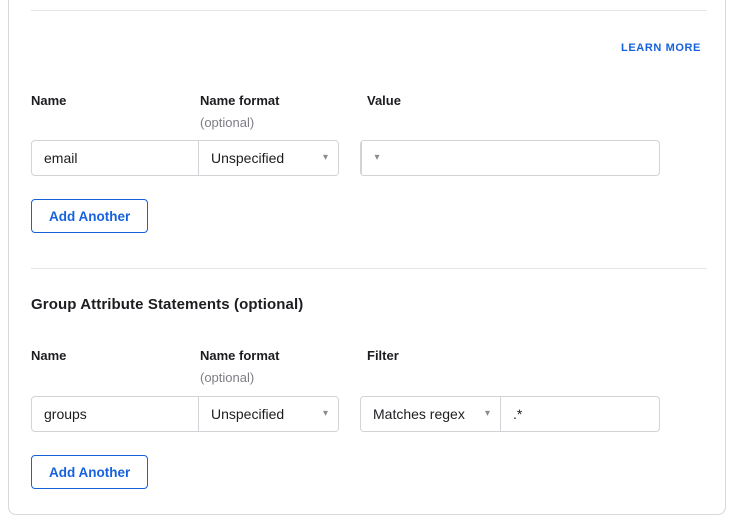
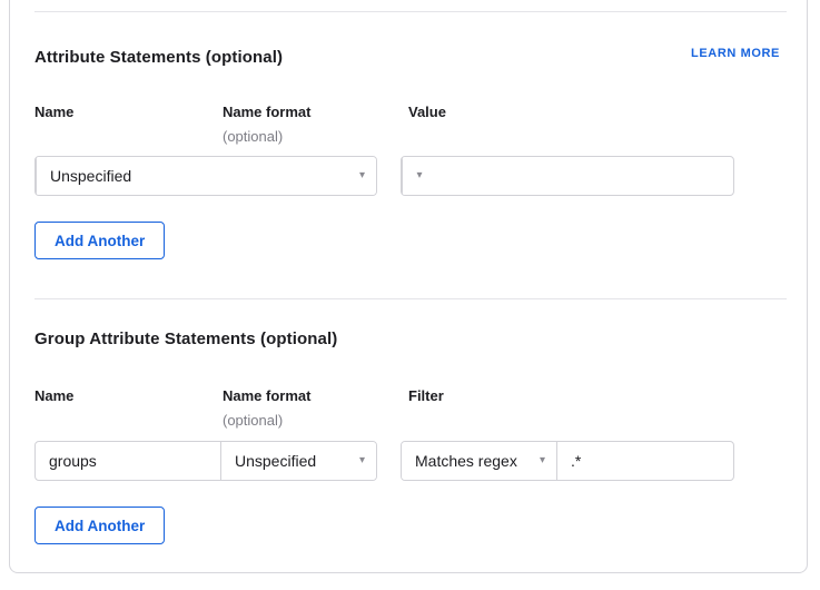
+ Attribute Statements (optional)
  LEARN MORE
  Name
  Name format
  Value
  (optional)
- email
  Unspecified
  ▾
  ▾
  Add Another
  Group Attribute Statements (optional)
  Name
  Name format
  Filter
  (optional)
  groups
  Unspecified
  ▾
  Matches regex
  ▾
  .*
  Add Another
